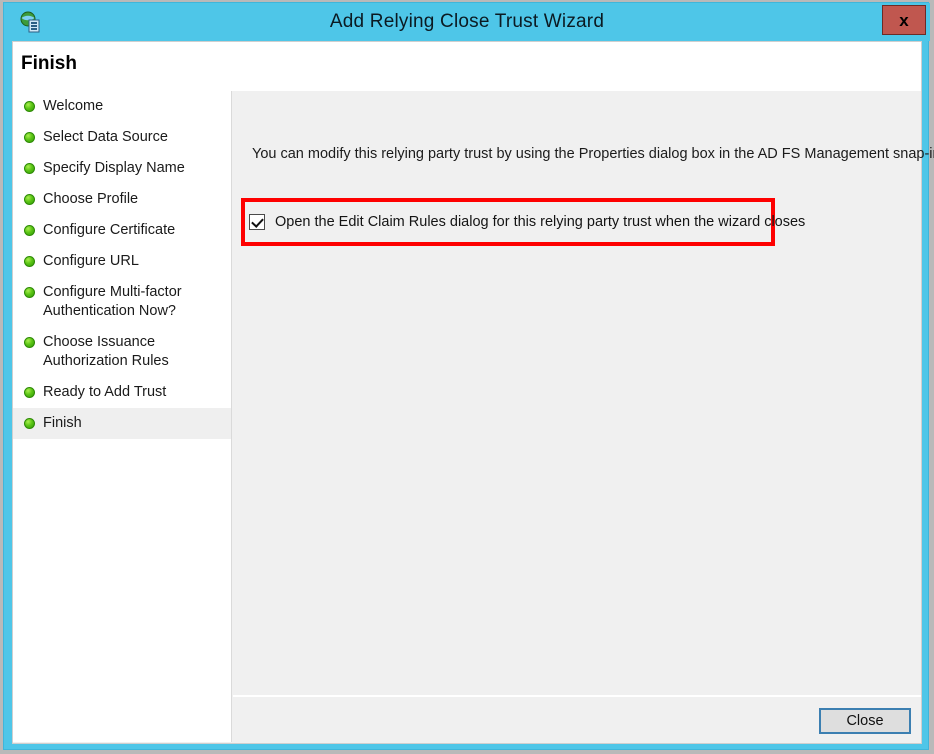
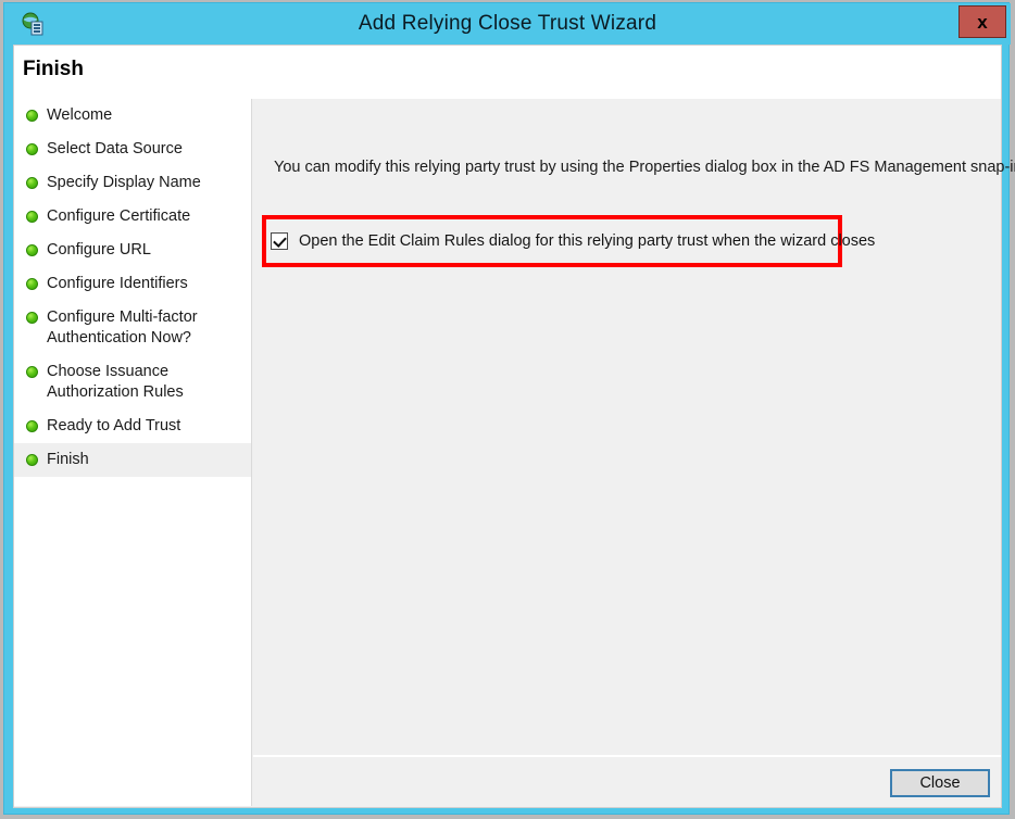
  Add Relying Close Trust Wizard
  x
  Finish
  Welcome
  Select Data Source
  Specify Display Name
- Choose Profile
  Configure Certificate
  Configure URL
+ Configure Identifiers
  Configure Multi-factor Authentication Now?
  Choose Issuance Authorization Rules
  Ready to Add Trust
  Finish
  You can modify this relying party trust by using the Properties dialog box in the AD FS Management snap-i
  Open the Edit Claim Rules dialog for this relying party trust when the wizard closes
  Close
